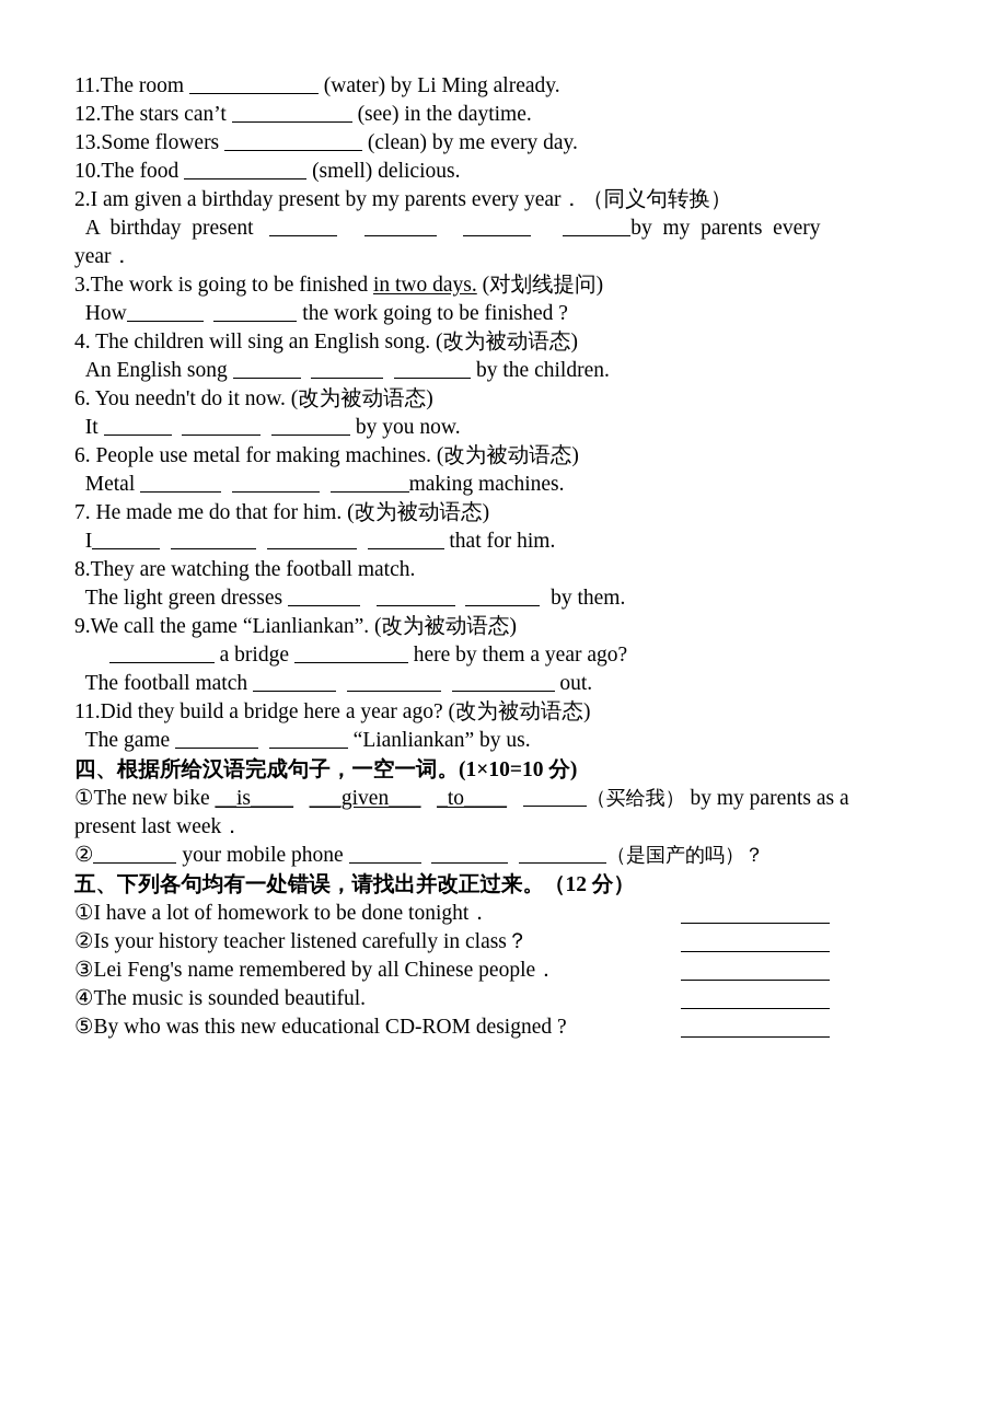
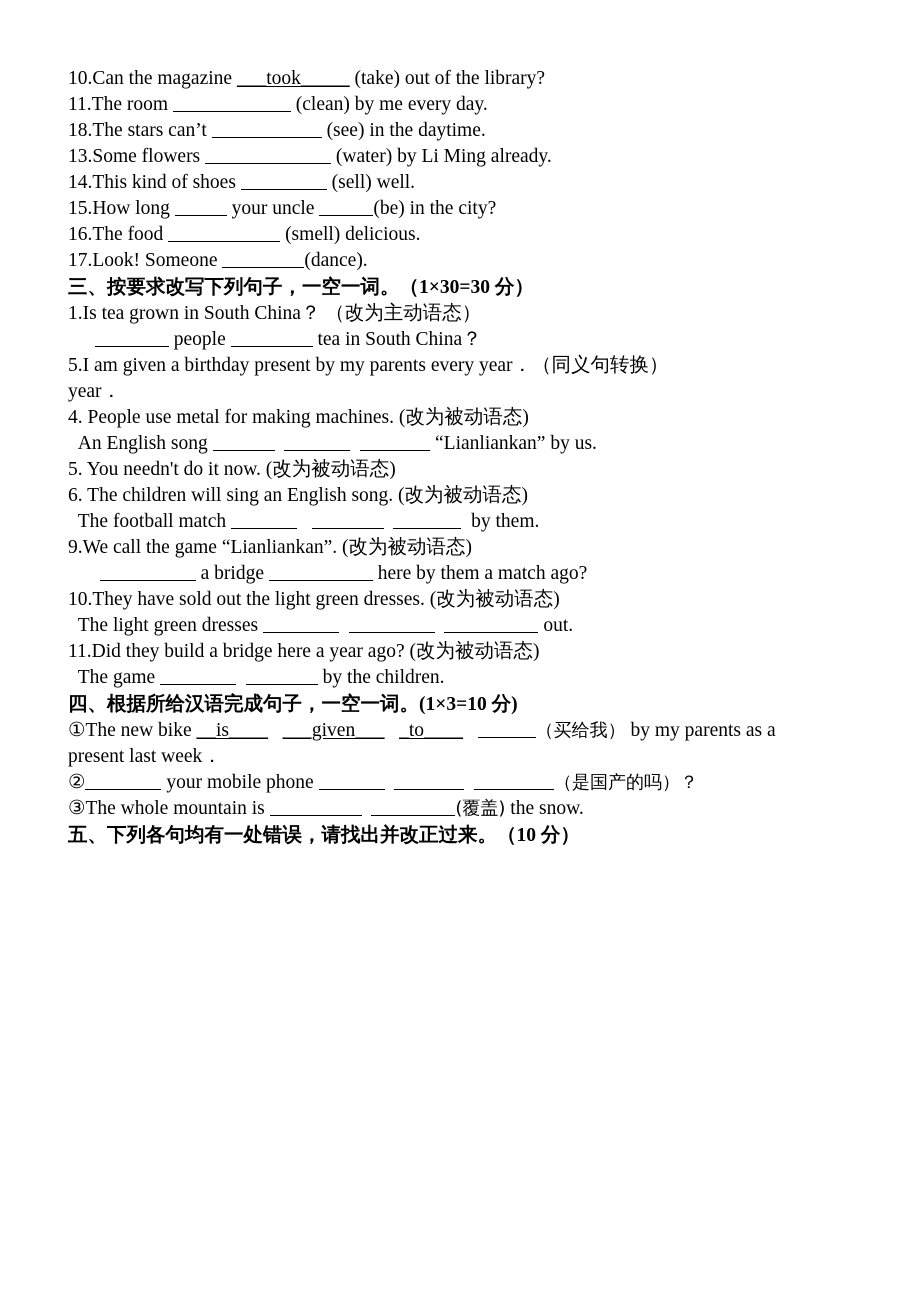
+ 10.Can the magazine ___took_____ (take) out of the library?
- 11.The room (water) by Li Ming already.
+ 11.The room (clean) by me every day.
- 12.The stars can’t (see) in the daytime.
+ 18.The stars can’t (see) in the daytime.
- 13.Some flowers (clean) by me every day.
+ 13.Some flowers (water) by Li Ming already.
+ 14.This kind of shoes (sell) well.
+ 15.How long your uncle (be) in the city?
- 10.The food (smell) delicious.
+ 16.The food (smell) delicious.
+ 17.Look! Someone (dance).
+ 三、按要求改写下列句子，一空一词。（1×30=30 分）
+ 1.Is tea grown in South China？ （改为主动语态）
+ people tea in South China？
- 2.I am given a birthday present by my parents every year．（同义句转换）
+ 5.I am given a birthday present by my parents every year．（同义句转换）
- A birthday present by my parents every
  year．
- 3.The work is going to be finished in two days. (对划线提问)
- How the work going to be finished ?
- 4. The children will sing an English song. (改为被动语态)
+ 4. People use metal for making machines. (改为被动语态)
- An English song by the children.
+ An English song “Lianliankan” by us.
- 6. You needn't do it now. (改为被动语态)
+ 5. You needn't do it now. (改为被动语态)
- It by you now.
- 6. People use metal for making machines. (改为被动语态)
+ 6. The children will sing an English song. (改为被动语态)
- Metal making machines.
- 7. He made me do that for him. (改为被动语态)
- I that for him.
- 8.They are watching the football match.
- The light green dresses by them.
+ The football match by them.
  9.We call the game “Lianliankan”. (改为被动语态)
- a bridge here by them a year ago?
+ a bridge here by them a match ago?
+ 10.They have sold out the light green dresses. (改为被动语态)
- The football match out.
+ The light green dresses out.
  11.Did they build a bridge here a year ago? (改为被动语态)
- The game “Lianliankan” by us.
+ The game by the children.
- 四、根据所给汉语完成句子，一空一词。(1×10=10 分)
+ 四、根据所给汉语完成句子，一空一词。(1×3=10 分)
  ①The new bike __is____ ___given___ _to____ （买给我） by my parents as a
  present last week．
  ② your mobile phone （是国产的吗）？
+ ③The whole mountain is (覆盖) the snow.
- 五、下列各句均有一处错误，请找出并改正过来。（12 分）
+ 五、下列各句均有一处错误，请找出并改正过来。（10 分）
- ①I have a lot of homework to be done tonight．
- ②Is your history teacher listened carefully in class？
- ③Lei Feng's name remembered by all Chinese people．
- ④The music is sounded beautiful.
- ⑤By who was this new educational CD-ROM designed ?
